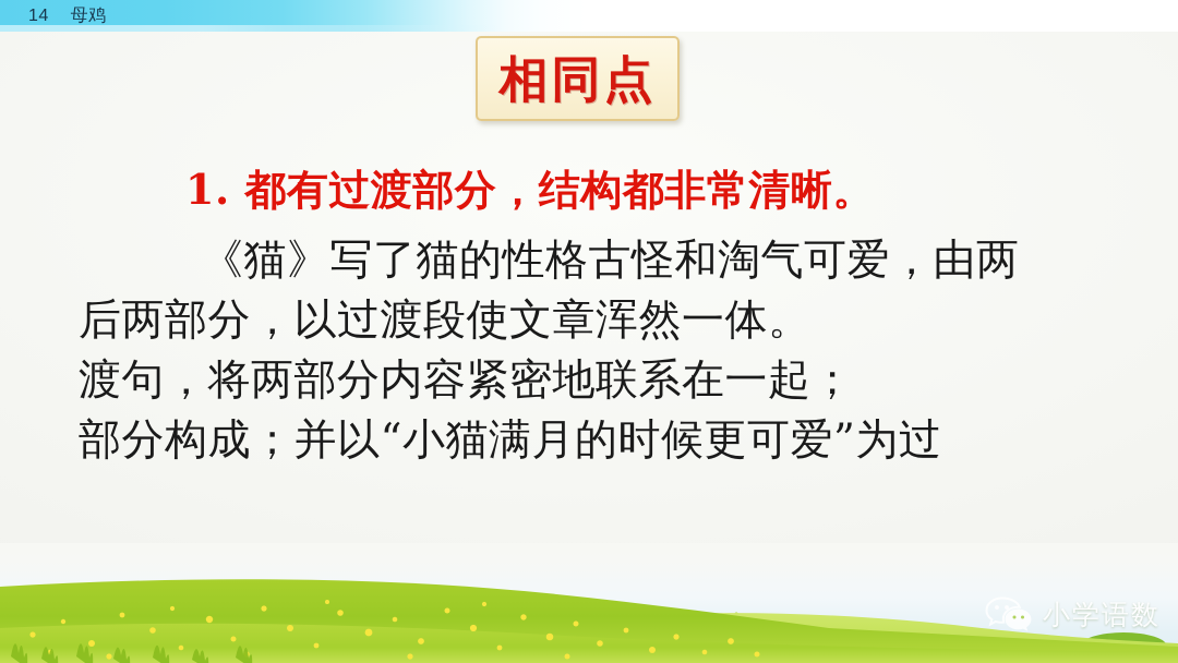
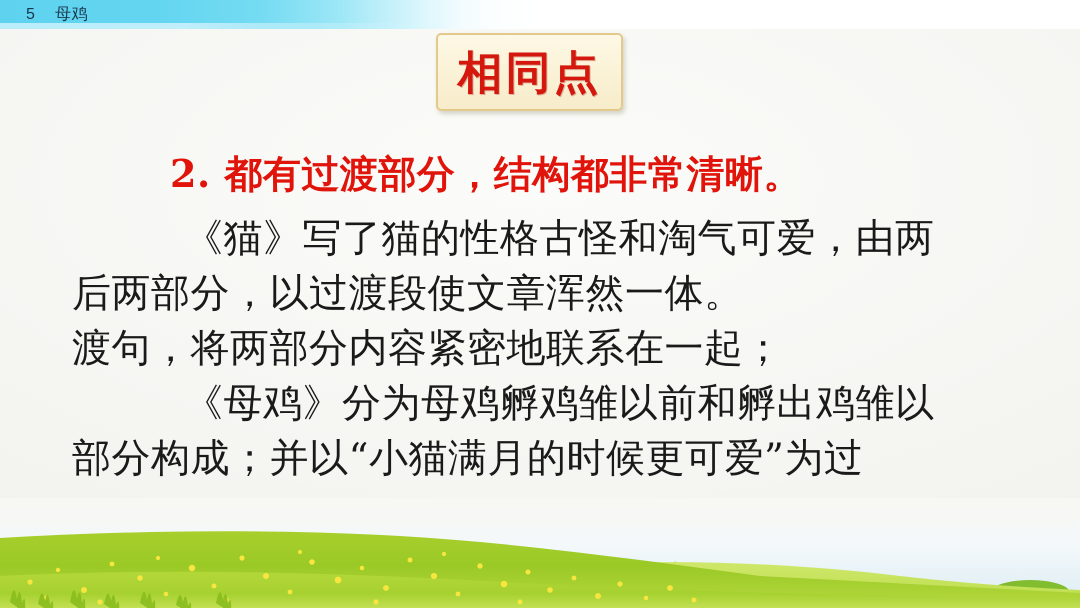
- 14 母鸡
+ 5 母鸡
  相同点
- 1. 都有过渡部分，结构都非常清晰。
+ 2. 都有过渡部分，结构都非常清晰。
  《猫》写了猫的性格古怪和淘气可爱，由两
  后两部分，以过渡段使文章浑然一体。
  渡句，将两部分内容紧密地联系在一起；
+ 《母鸡》分为母鸡孵鸡雏以前和孵出鸡雏以
  部分构成；并以“小猫满月的时候更可爱”为过
- 小学语数
